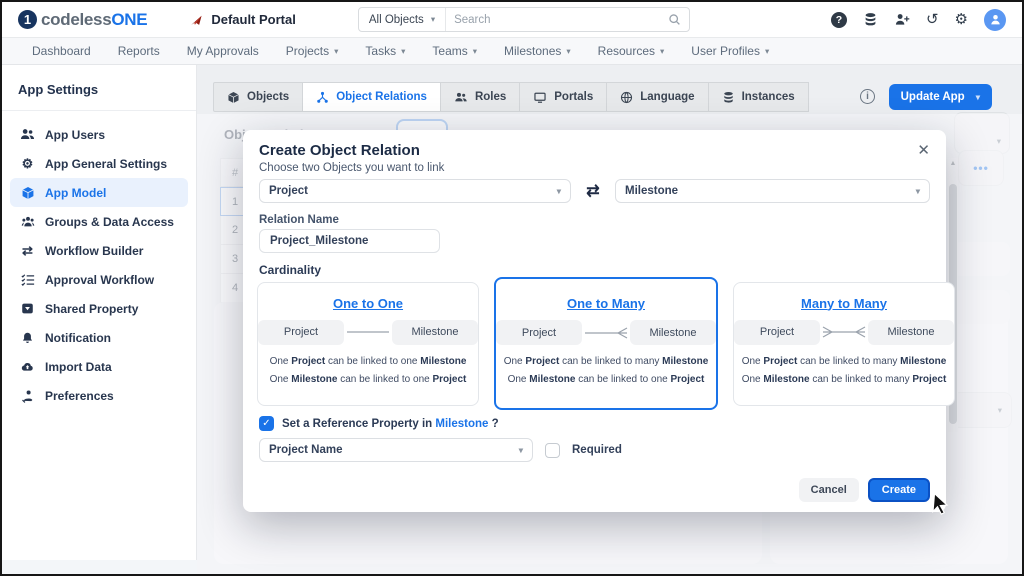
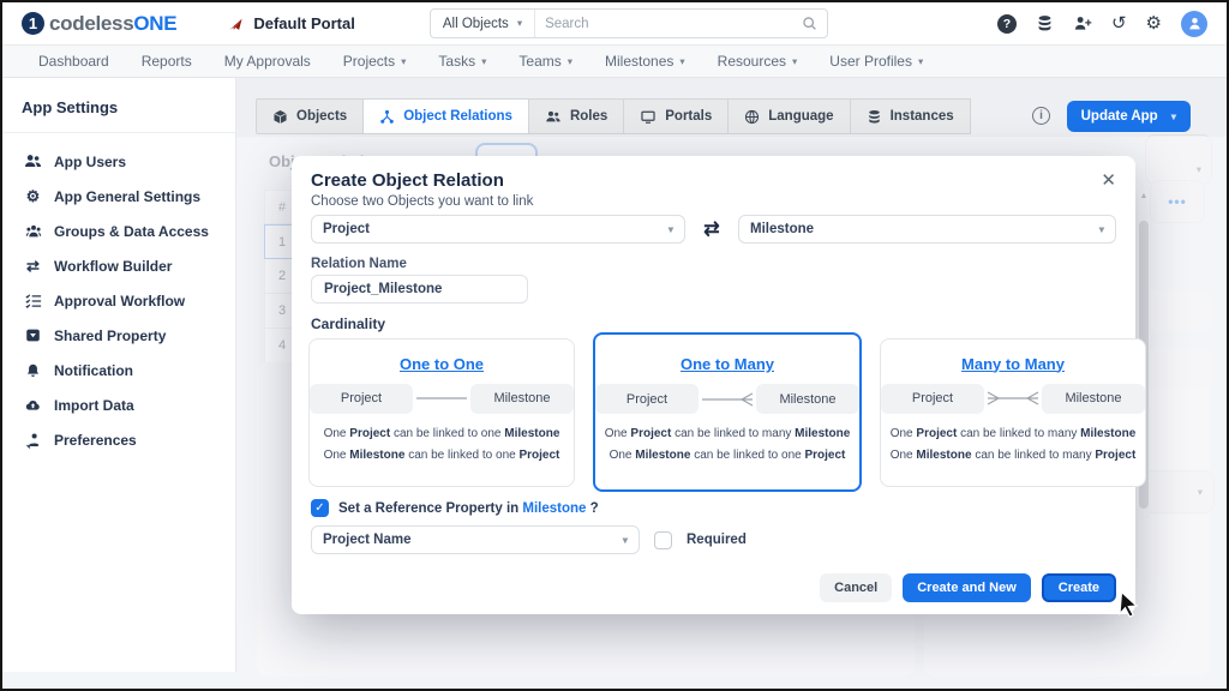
  1
  codelessONE
  Default Portal
  All Objects
  ▾
  Search
  ?
  ↺
  ⚙
  Dashboard
  Reports
  My Approvals
  Projects
  ▾
  Tasks
  ▾
  Teams
  ▾
  Milestones
  ▾
  Resources
  ▾
  User Profiles
  ▾
  App Settings
  App Users
  ⚙
  App General Settings
- App Model
  Groups & Data Access
  ⇄
  Workflow Builder
  Approval Workflow
  Shared Property
  Notification
  Import Data
  Preferences
  Objects
  Object Relations
  Roles
  Portals
  Language
  Instances
  i
  Update App
  ▾
  #
  1
  2
  3
  4
  ▾
  •••
  ▾
  Create Object Relation
  Choose two Objects you want to link
  ✕
  Project
  ▾
  ⇄
  Milestone
  ▾
  Relation Name
  Project_Milestone
  Cardinality
  One to One
  Project
  Milestone
  One Project can be linked to one Milestone
  One Milestone can be linked to one Project
  One to Many
  Project
  Milestone
  One Project can be linked to many Milestone
  One Milestone can be linked to one Project
  Many to Many
  Project
  Milestone
  One Project can be linked to many Milestone
  One Milestone can be linked to many Project
  ✓
  Set a Reference Property in Milestone ?
  Project Name
  ▾
  Required
  Cancel
+ Create and New
  Create
